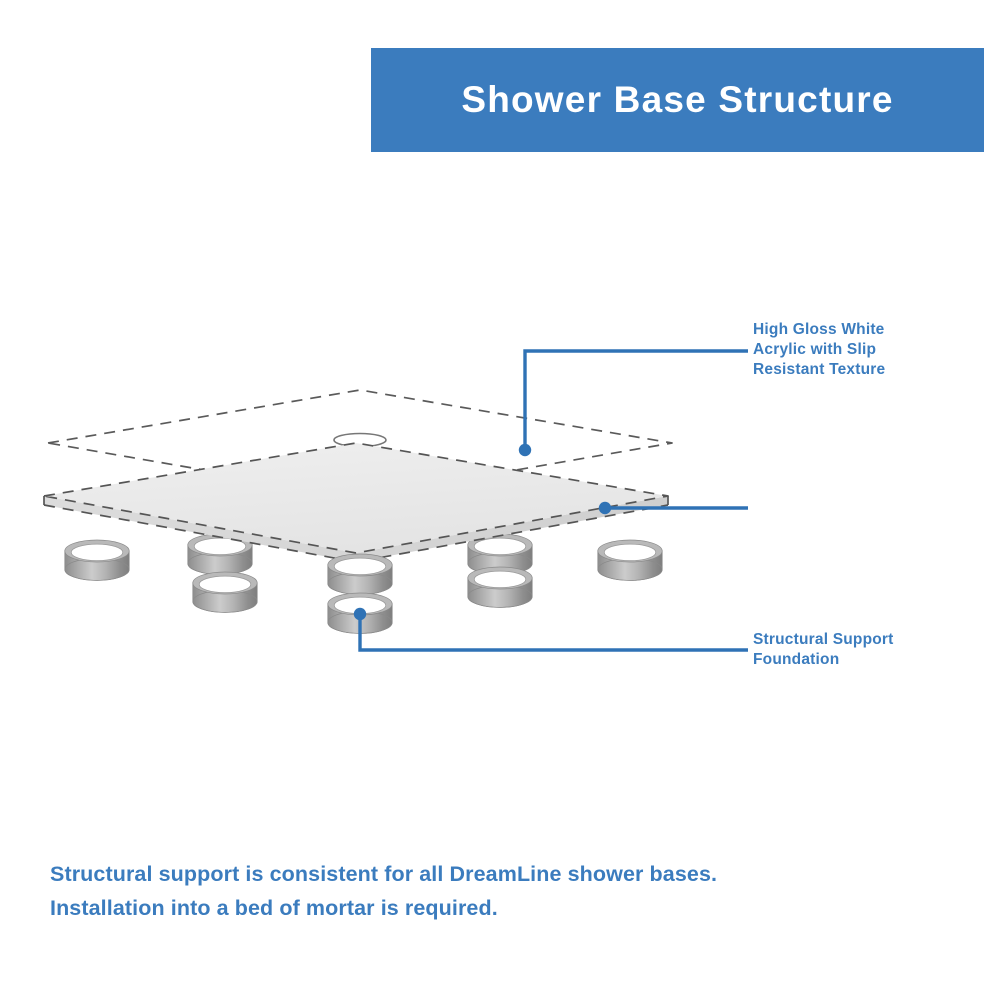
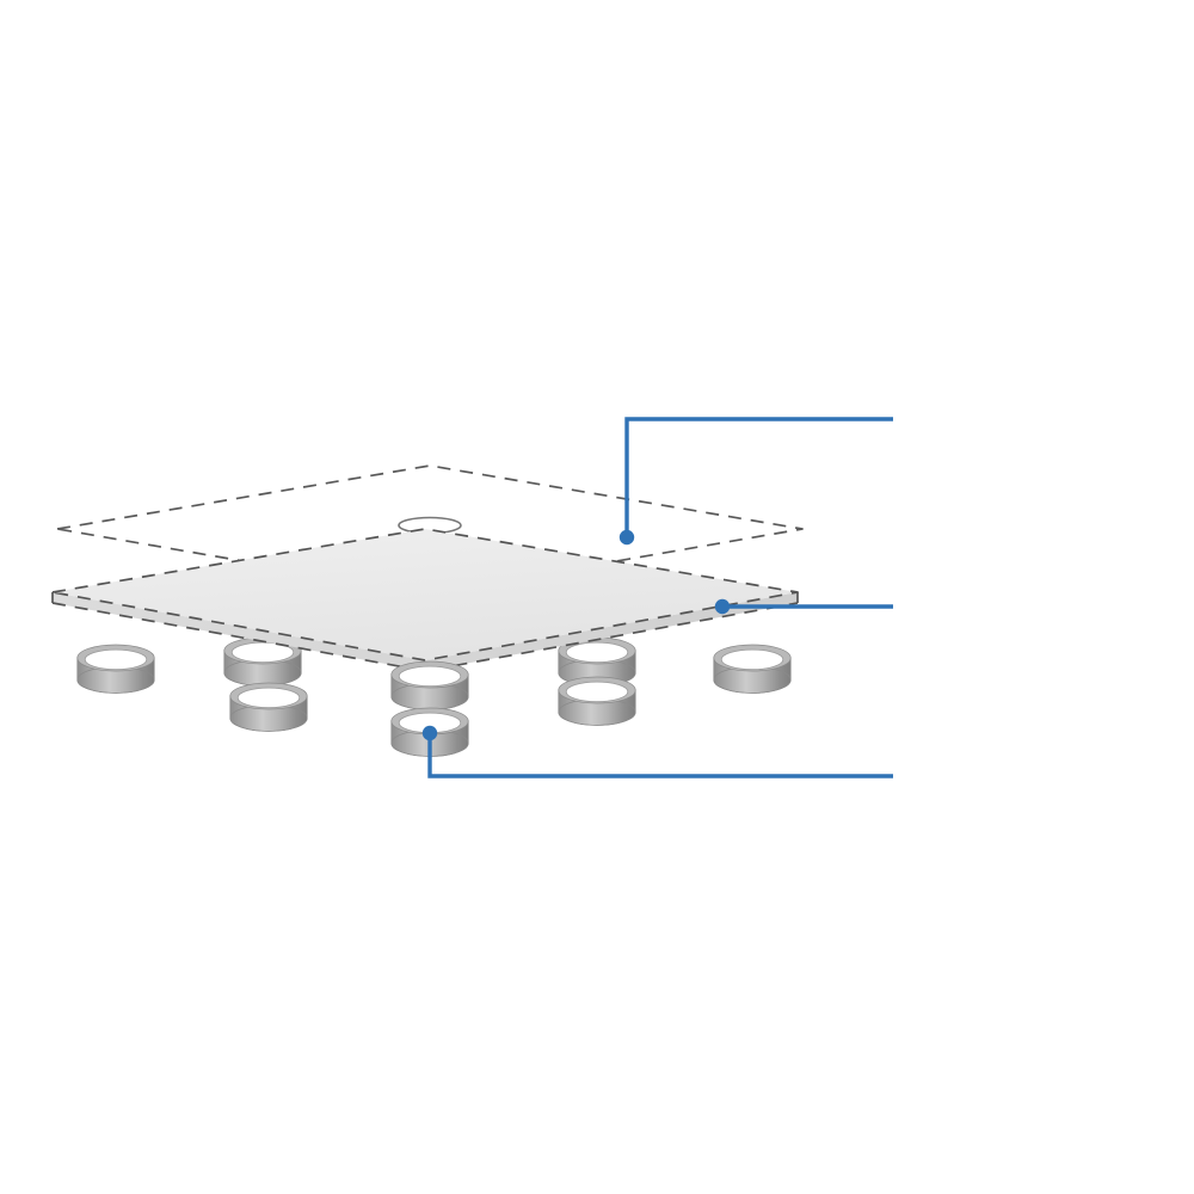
- Shower Base Structure
- High Gloss White
- Acrylic with Slip
- Resistant Texture
- Structural Support
- Foundation
- Structural support is consistent for all DreamLine shower bases. Installation into a bed of mortar is required.
